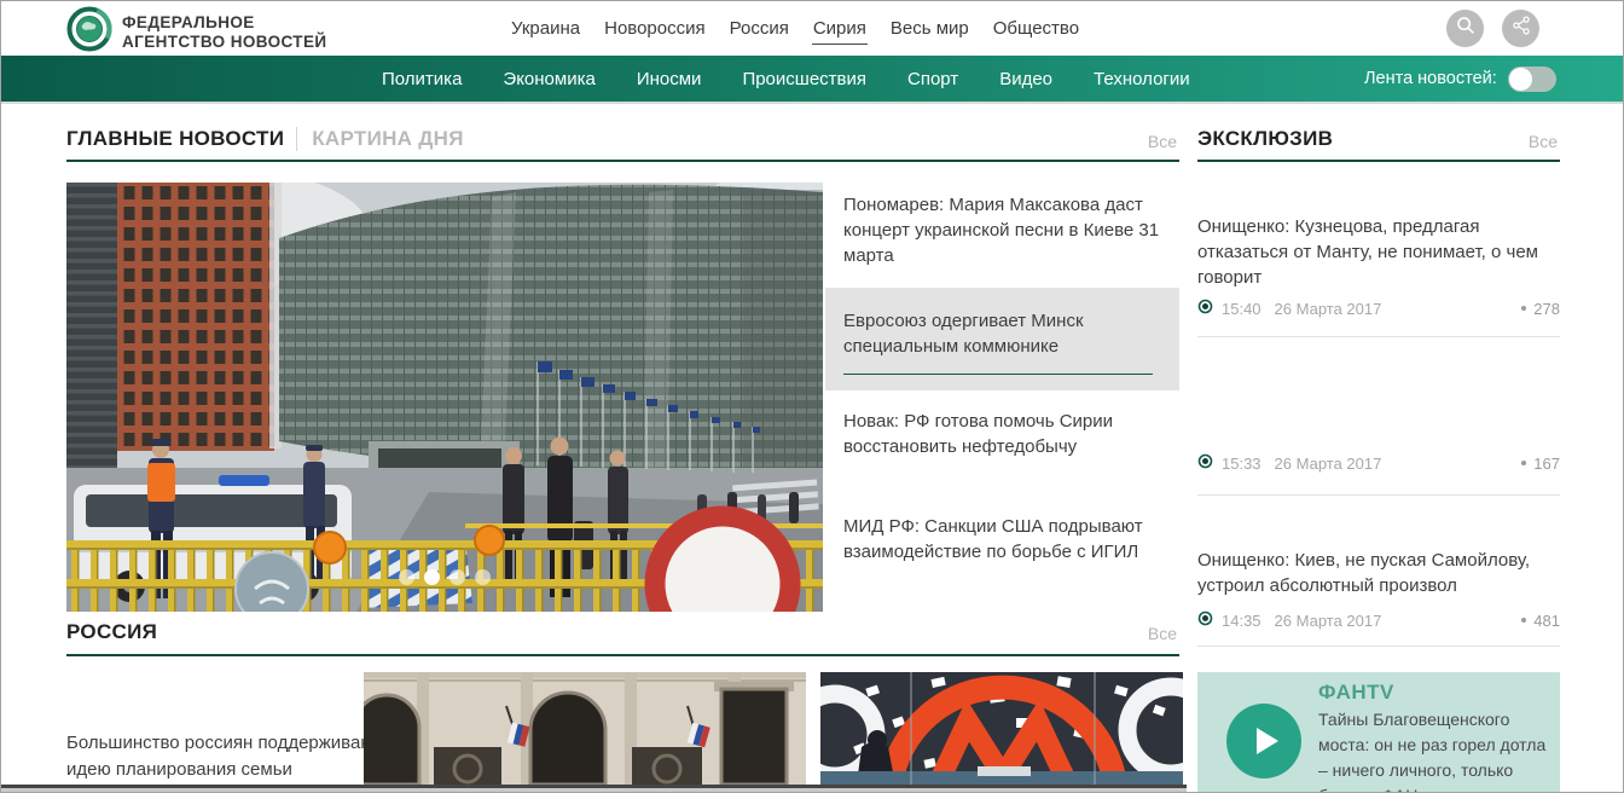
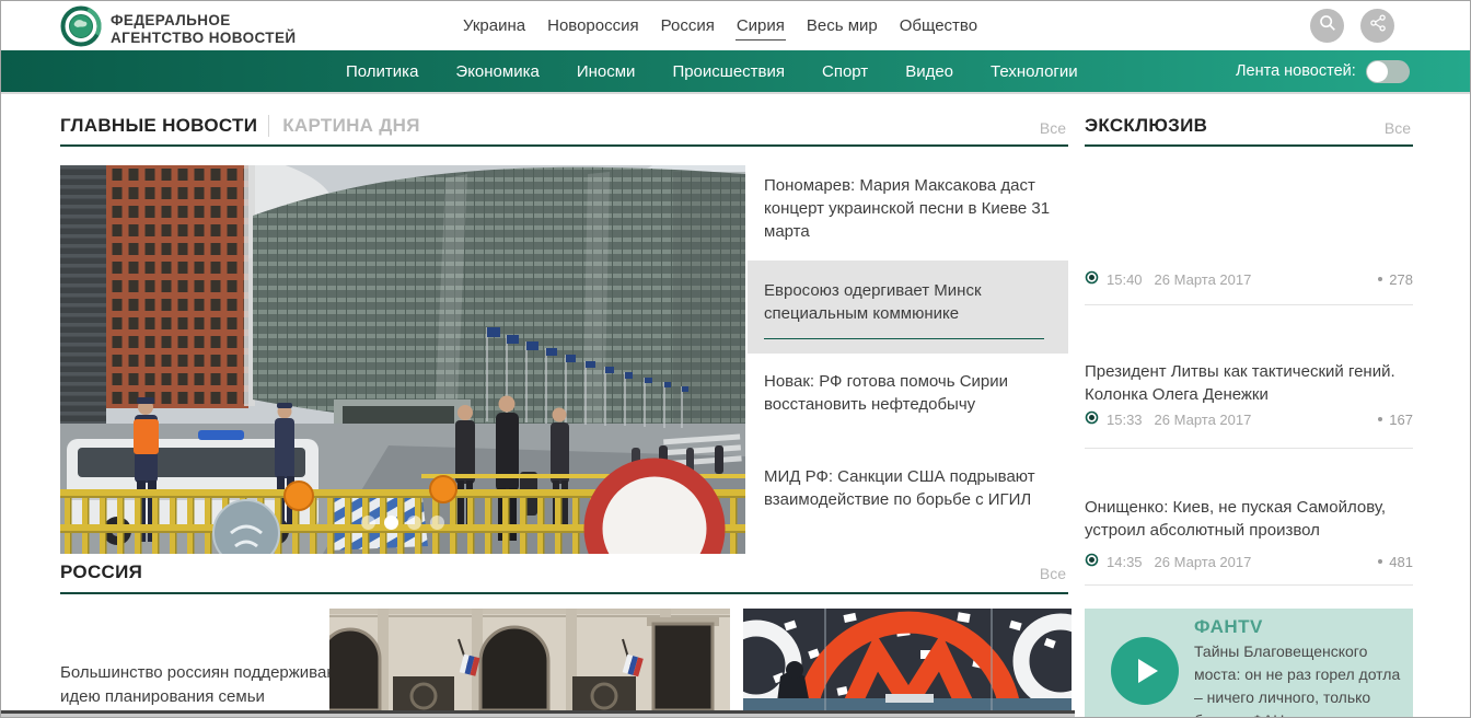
  ФЕДЕРАЛЬНОЕ
  АГЕНТСТВО НОВОСТЕЙ
  Украина
  Новороссия
  Россия
  Сирия
  Весь мир
  Общество
  Политика
  Экономика
  Иносми
  Происшествия
  Спорт
  Видео
  Технологии
  Лента новостей:
  ГЛАВНЫЕ НОВОСТИ
  КАРТИНА ДНЯ
  Все
  Пономарев: Мария Максакова даст концерт украинской песни в Киеве 31 марта
  Евросоюз одергивает Минск специальным коммюнике
  Новак: РФ готова помочь Сирии восстановить нефтедобычу
  МИД РФ: Санкции США подрывают взаимодействие по борьбе с ИГИЛ
  ЭКСКЛЮЗИВ
  Все
- Онищенко: Кузнецова, предлагая отказаться от Манту, не понимает, о чем говорит
  15:40
  26 Марта 2017
  278
+ Президент Литвы как тактический гений. Колонка Олега Денежки
  15:33
  26 Марта 2017
  167
  Онищенко: Киев, не пуская Самойлову, устроил абсолютный произвол
  14:35
  26 Марта 2017
  481
  РОССИЯ
  Все
  Большинство россиян поддержива идею планирования семьи
  ФАНTV
  Тайны Благовещенского моста: он не раз горел дотла – ничего личного, только
